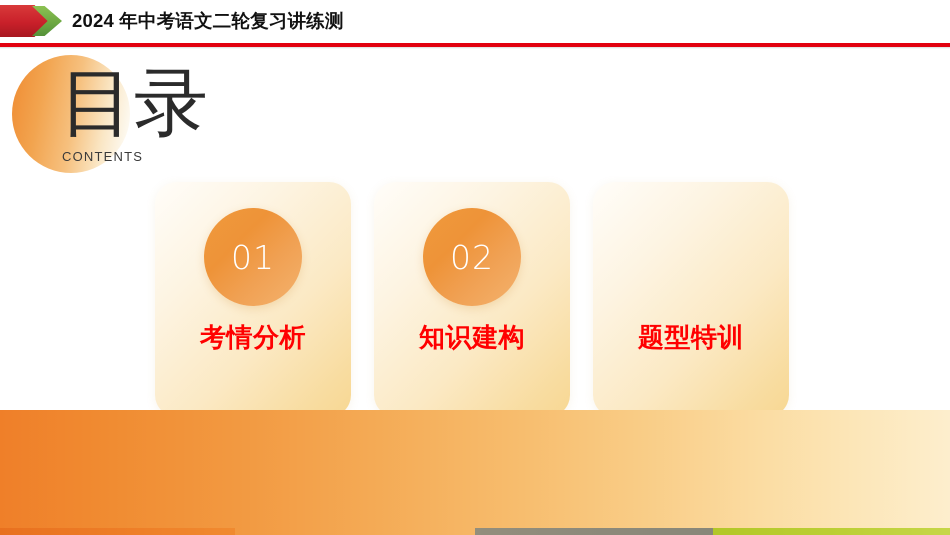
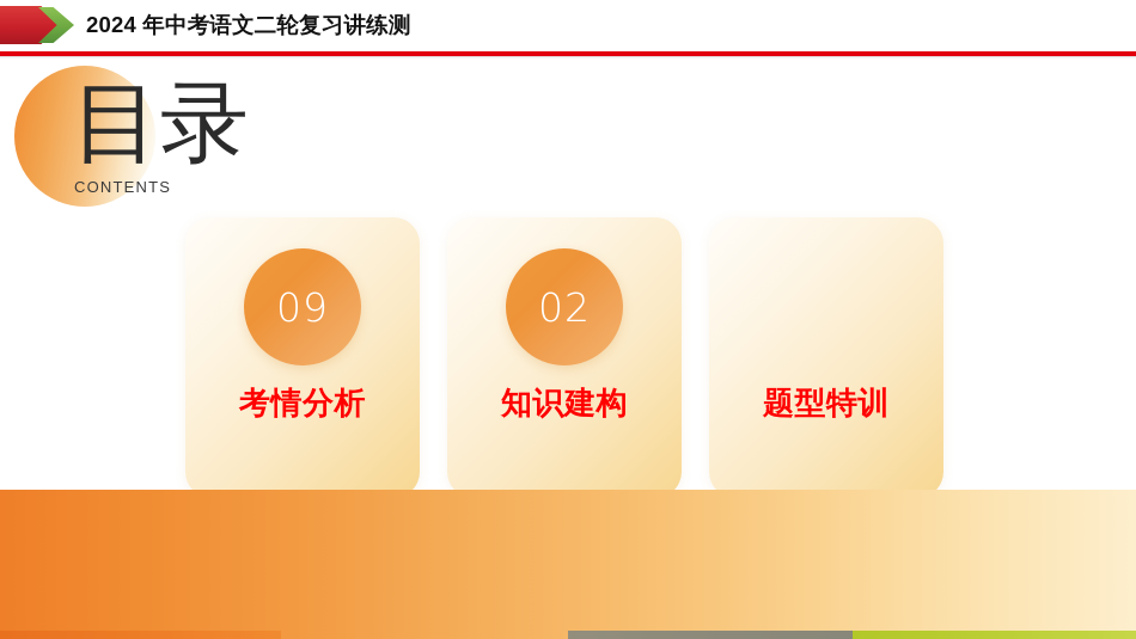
  2024 年中考语文二轮复习讲练测
  目录
  CONTENTS
- 01
+ 09
  考情分析
  02
  知识建构
  题型特训
